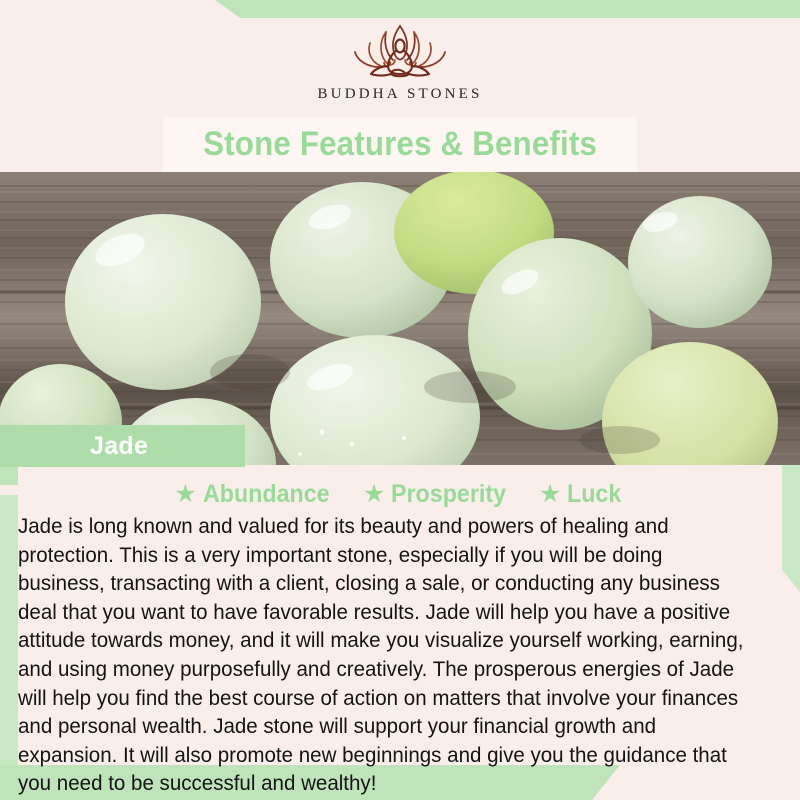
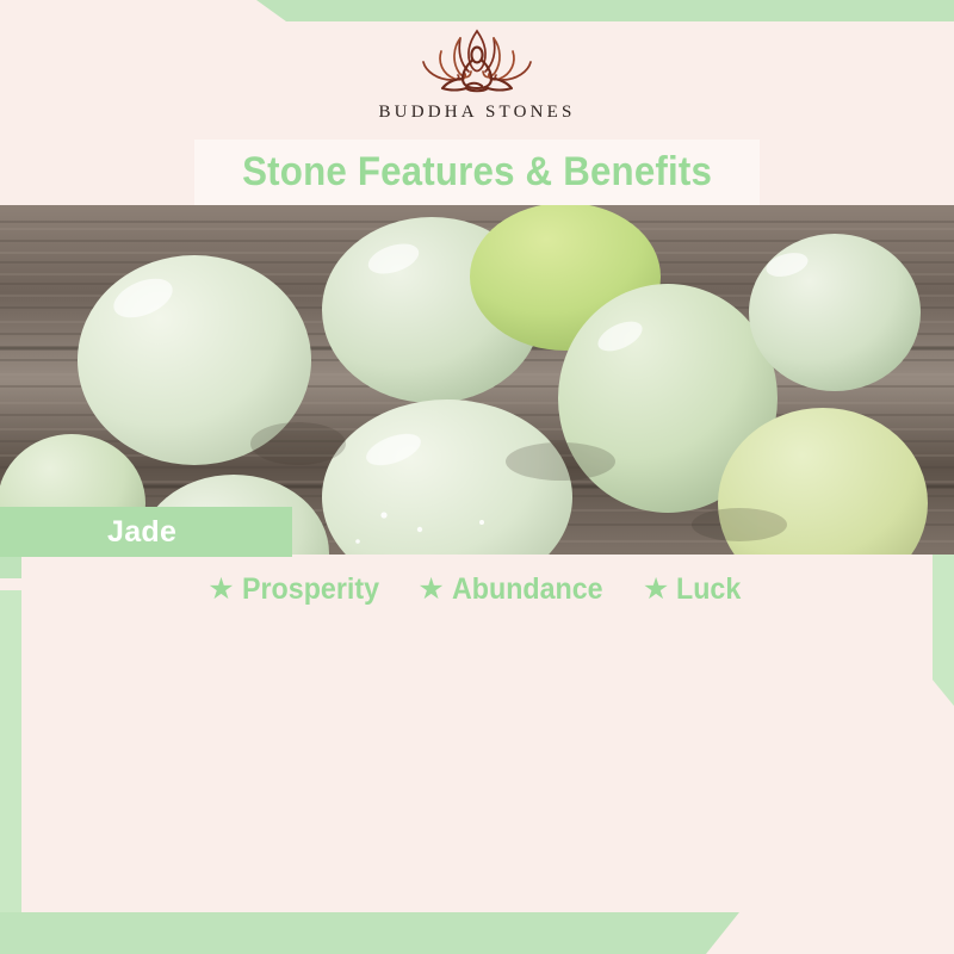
  BUDDHA STONES
  Stone Features & Benefits
  Jade
  ★
- Abundance
+ Prosperity
  ★
- Prosperity
+ Abundance
  ★
  Luck
- Jade is long known and valued for its beauty and powers of healing and protection. This is a very important stone, especially if you will be doing business, transacting with a client, closing a sale, or conducting any business deal that you want to have favorable results. Jade will help you have a positive attitude towards money, and it will make you visualize yourself working, earning, and using money purposefully and creatively. The prosperous energies of Jade will help you find the best course of action on matters that involve your finances and personal wealth. Jade stone will support your financial growth and expansion. It will also promote new beginnings and give you the guidance that you need to be successful and wealthy!
